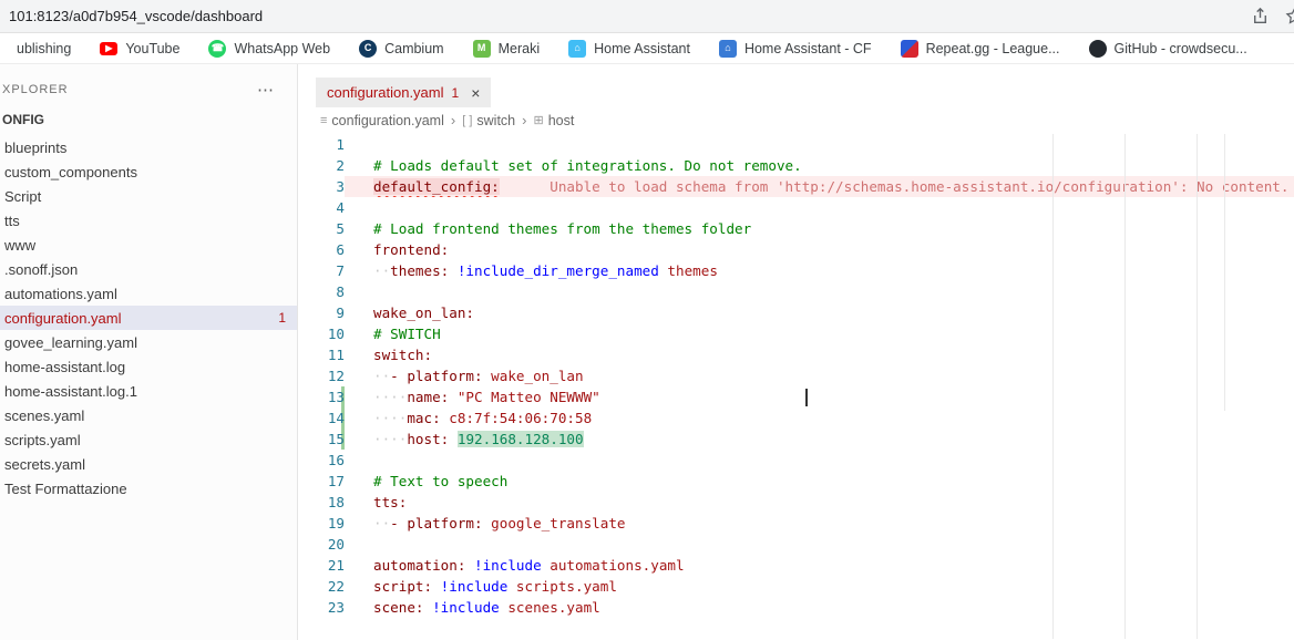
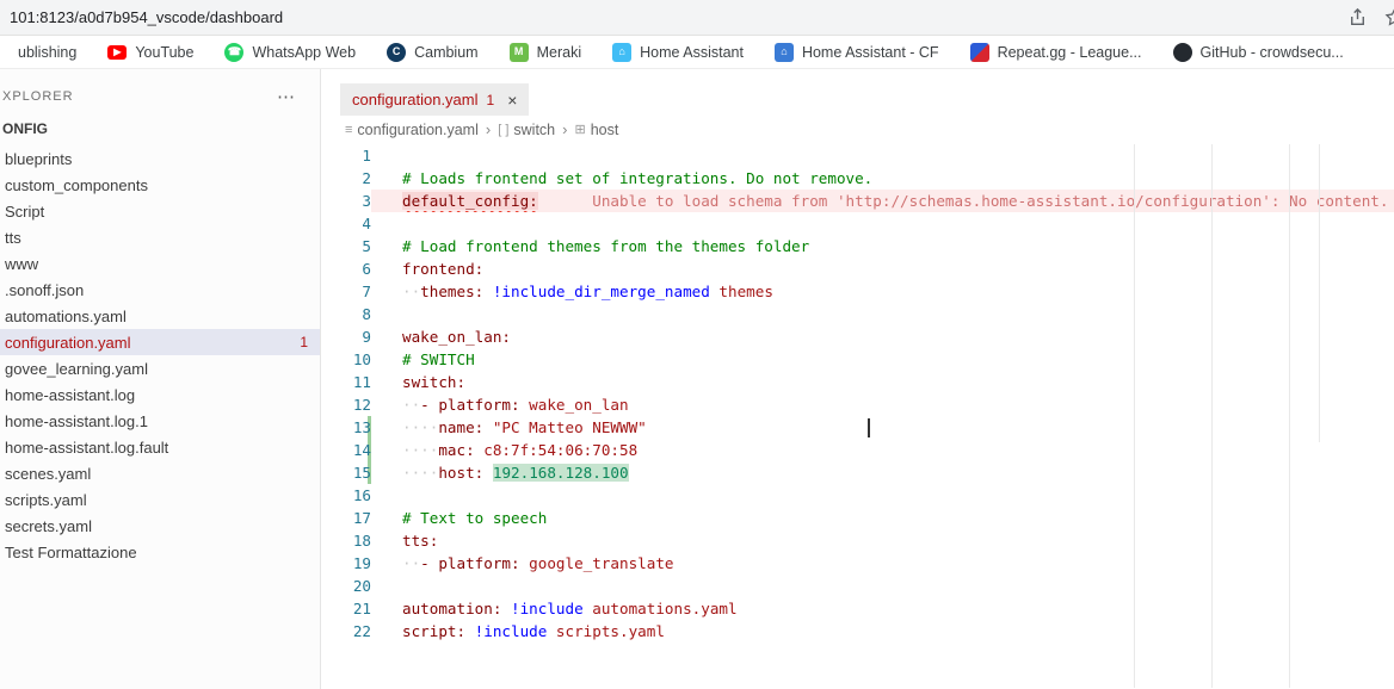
  101:8123/a0d7b954_vscode/dashboard
  ublishing
  ▶
  YouTube
  ☎
  WhatsApp Web
  C
  Cambium
  M
  Meraki
  ⌂
  Home Assistant
  ⌂
  Home Assistant - CF
  Repeat.gg - League...
  GitHub - crowdsecu...
  XPLORER
  ⋯
  ONFIG
  blueprints
  custom_components
  Script
  tts
  www
  .sonoff.json
  automations.yaml
  configuration.yaml
  1
  govee_learning.yaml
  home-assistant.log
  home-assistant.log.1
+ home-assistant.log.fault
  scenes.yaml
  scripts.yaml
  secrets.yaml
  Test Formattazione
  configuration.yaml
  1
  ×
  ≡
  configuration.yaml
  ›
  [ ]
  switch
  ›
  ⊞
  host
  1
  2
- # Loads default set of integrations. Do not remove.
+ # Loads frontend set of integrations. Do not remove.
  3
  default_config: Unable to load schema from 'http://schemas.home-assistant.io/configuation': No content.
  4
  5
  # Load frontend themes from the themes folder
  6
  frontend:
  7
  ··themes: !include_dir_merge_named themes
  8
  9
  wake_on_lan:
  10
  # SWITCH
  11
  switch:
  12
  ··- platform: wake_on_lan
  13
  ····name: "PC Matteo NEWWW"
  14
  ····mac: c8:7f:54:06:70:58
  15
  ····host: 192.168.128.100
  16
  17
  # Text to speech
  18
  tts:
  19
  ··- platform: google_translate
  20
  21
  automation: !include automations.yaml
  22
  script: !include scripts.yaml
- 23
- scene: !include scenes.yaml
